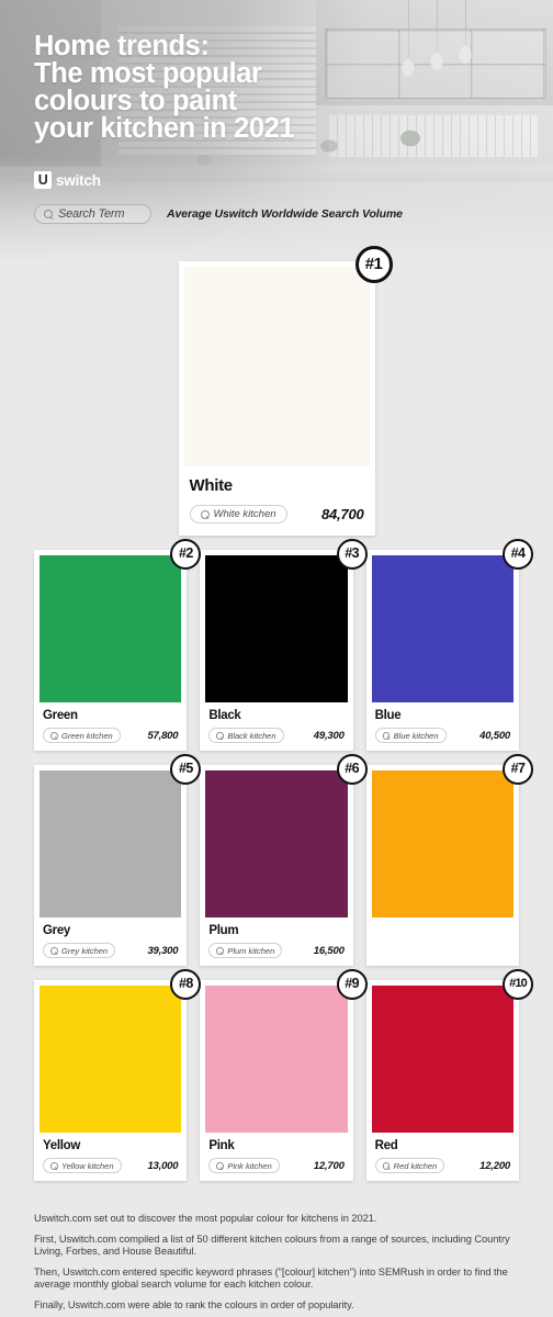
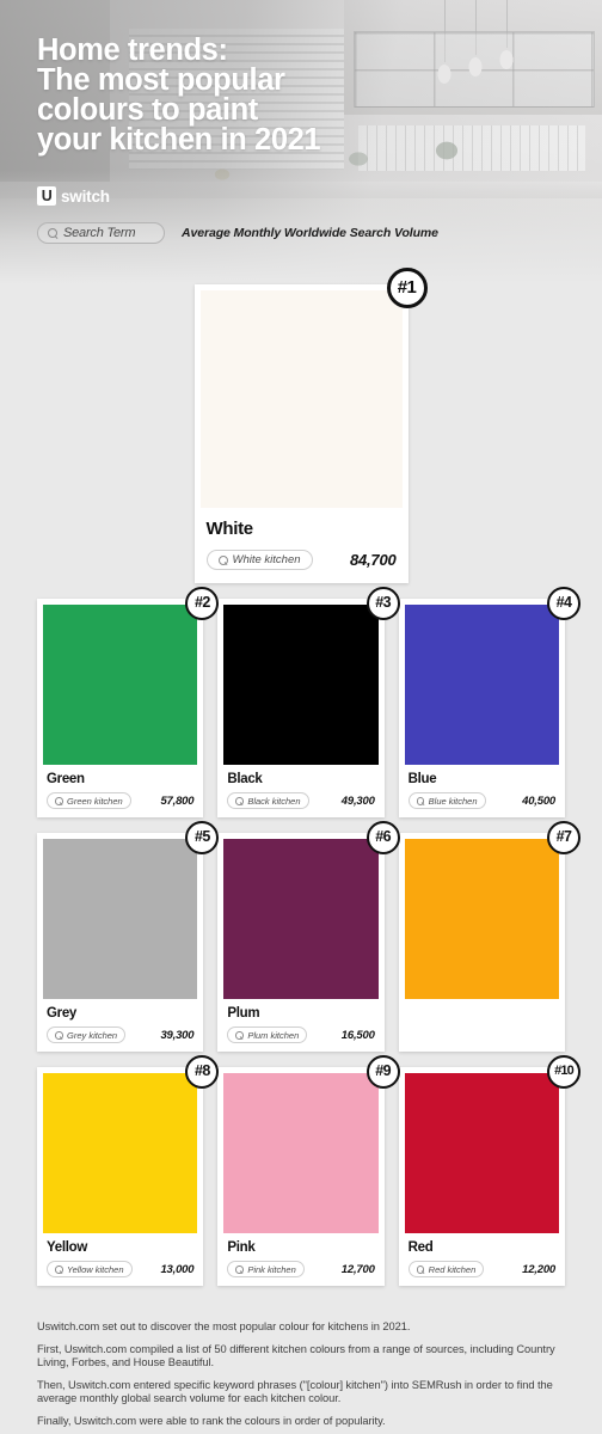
  Home trends:
  The most popular
  colours to paint
  your kitchen in 2021
  U
  switch
  Search Term
- Average Uswitch Worldwide Search Volume
+ Average Monthly Worldwide Search Volume
  #1
  White
  White kitchen
  84,700
  #2
  Green
  Green kitchen
  57,800
  #3
  Black
  Black kitchen
  49,300
  #4
  Blue
  Blue kitchen
  40,500
  #5
  Grey
  Grey kitchen
  39,300
  #6
  Plum
  Plum kitchen
  16,500
  #7
  #8
  Yellow
  Yellow kitchen
  13,000
  #9
  Pink
  Pink kitchen
  12,700
  #10
  Red
  Red kitchen
  12,200
  Uswitch.com set out to discover the most popular colour for kitchens in 2021.
  First, Uswitch.com compiled a list of 50 different kitchen colours from a range of sources, including Country Living, Forbes, and House Beautiful.
  Then, Uswitch.com entered specific keyword phrases ("[colour] kitchen") into SEMRush in order to find the average monthly global search volume for each kitchen colour.
  Finally, Uswitch.com were able to rank the colours in order of popularity.
